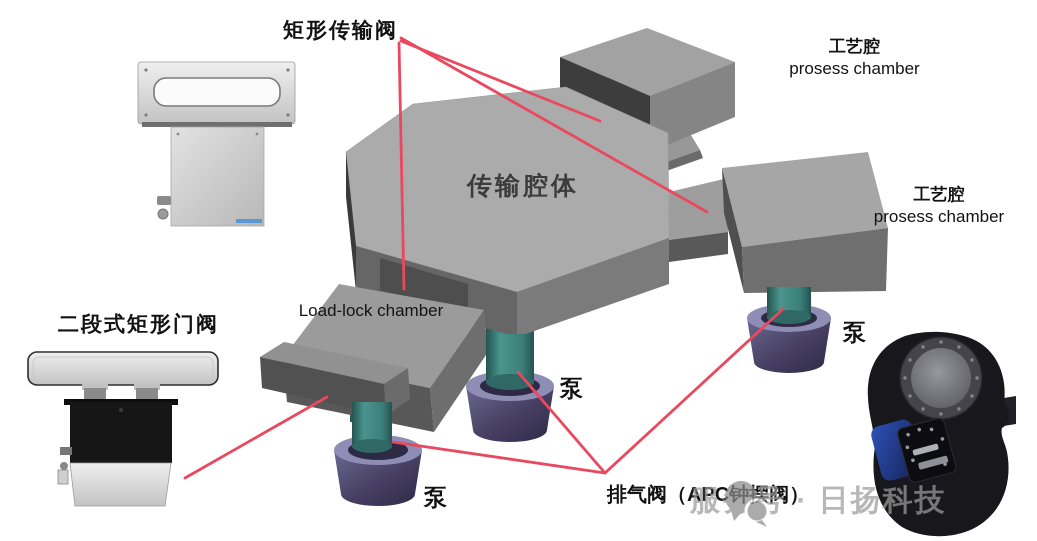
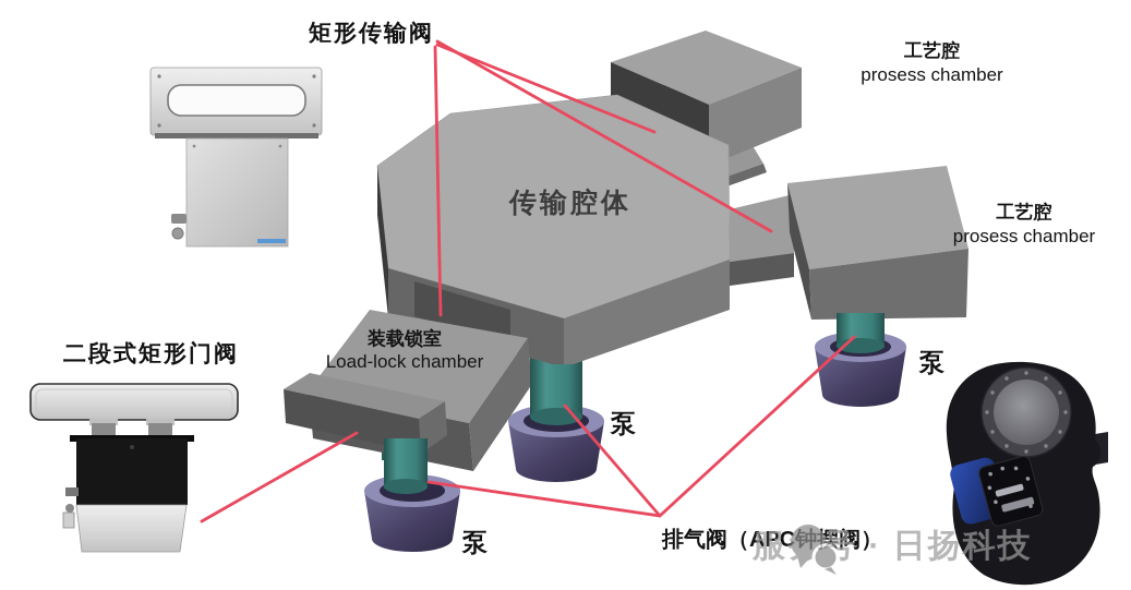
  矩形传输阀
  工艺腔
  prosess chamber
  工艺腔
  prosess chamber
  传输腔体
+ 装载锁室
  Load-lock chamber
  二段式矩形门阀
  泵
  泵
  泵
  排气阀（APC钟摆阀）
  服务号 · 日扬科技
